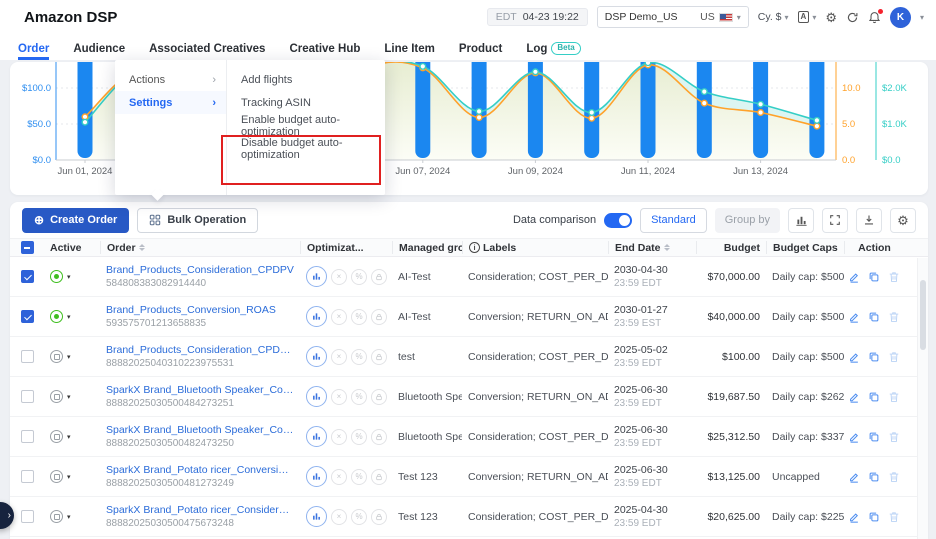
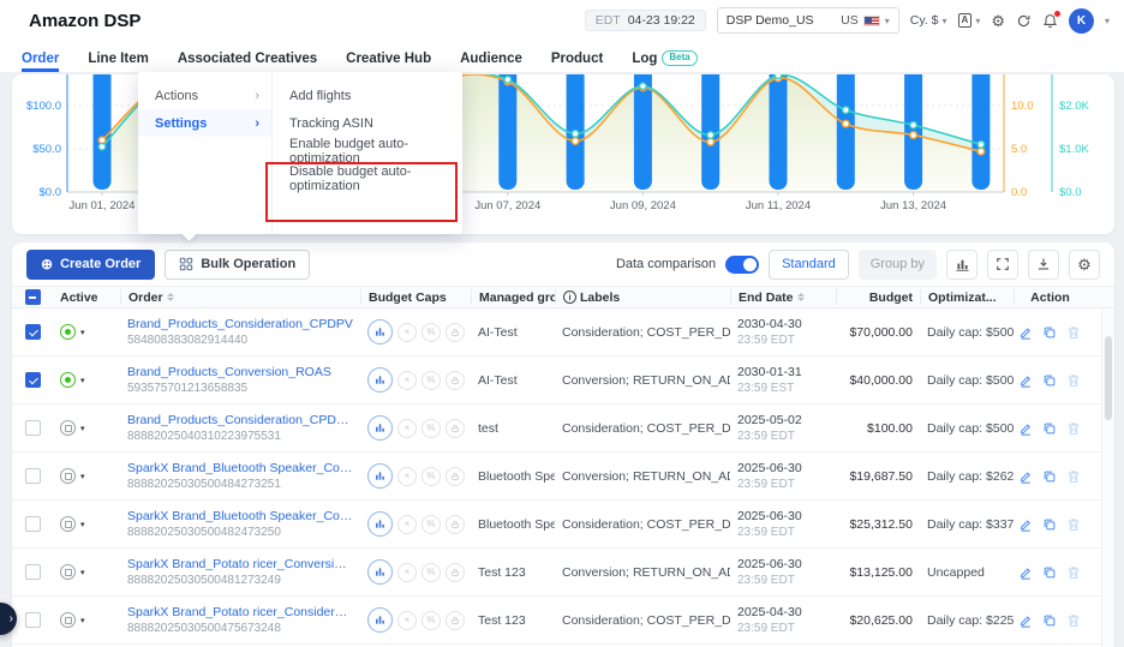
  Amazon DSP
  EDT
  04-23 19:22
  DSP Demo_US
  US
  ▾
  Cy. $
  ▾
  A
  ▾
  ⚙
  K
  ▾
  Order
- Audience
+ Line Item
  Associated Creatives
  Creative Hub
- Line Item
+ Audience
  Product
  Log
  Beta
  $100.0
  $50.0
  $0.0
  10.0
  5.0
  0.0
  $2.0K
  $1.0K
  $0.0
  Jun 01, 2024
  Jun 07, 2024
  Jun 09, 2024
  Jun 11, 2024
  Jun 13, 2024
  Actions
  ›
  Settings
  ›
  Add flights
  Tracking ASIN
  Enable budget auto-optimization
  Disable budget auto-optimization
  ⊕
  Create Order
  Bulk Operation
  Data comparison
  Standard
  Group by
  ⚙
  Active
  Order
- Optimizat...
+ Budget Caps
  Managed gro
  i
  Labels
  End Date
  Budget
- Budget Caps
+ Optimizat...
  Action
  Brand_Products_Consideration_CPDPV
  584808383082914440
  ×
  %
  AI-Test
  Consideration; COST_PER_D
  2030-04-30
  23:59 EDT
  $70,000.00
  Daily cap: $500
  Brand_Products_Conversion_ROAS
  593575701213658835
  ×
  %
  AI-Test
  Conversion; RETURN_ON_A
- 2030-01-27
+ 2030-01-31
  23:59 EST
  $40,000.00
  Daily cap: $500
  Brand_Products_Consideration_CPDPV
  88882025040310223975531
  ×
  %
  test
  Consideration; COST_PER_D
  2025-05-02
  23:59 EDT
  $100.00
  Daily cap: $500
  SparkX Brand_Bluetooth Speaker_Conv
  88882025030500484273251
  ×
  %
  Bluetooth Spe
  Conversion; RETURN_ON_A
  2025-06-30
  23:59 EDT
  $19,687.50
  Daily cap: $262
  SparkX Brand_Bluetooth Speaker_Cons
  88882025030500482473250
  ×
  %
  Bluetooth Spe
  Consideration; COST_PER_D
  2025-06-30
  23:59 EDT
  $25,312.50
  Daily cap: $337
  SparkX Brand_Potato ricer_Conversion_
  88882025030500481273249
  ×
  %
  Test 123
  Conversion; RETURN_ON_A
  2025-06-30
  23:59 EDT
  $13,125.00
  Uncapped
  SparkX Brand_Potato ricer_Consideratio
  88882025030500475673248
  ×
  %
  Test 123
  Consideration; COST_PER_D
  2025-04-30
  23:59 EDT
  $20,625.00
  Daily cap: $225
  ›
